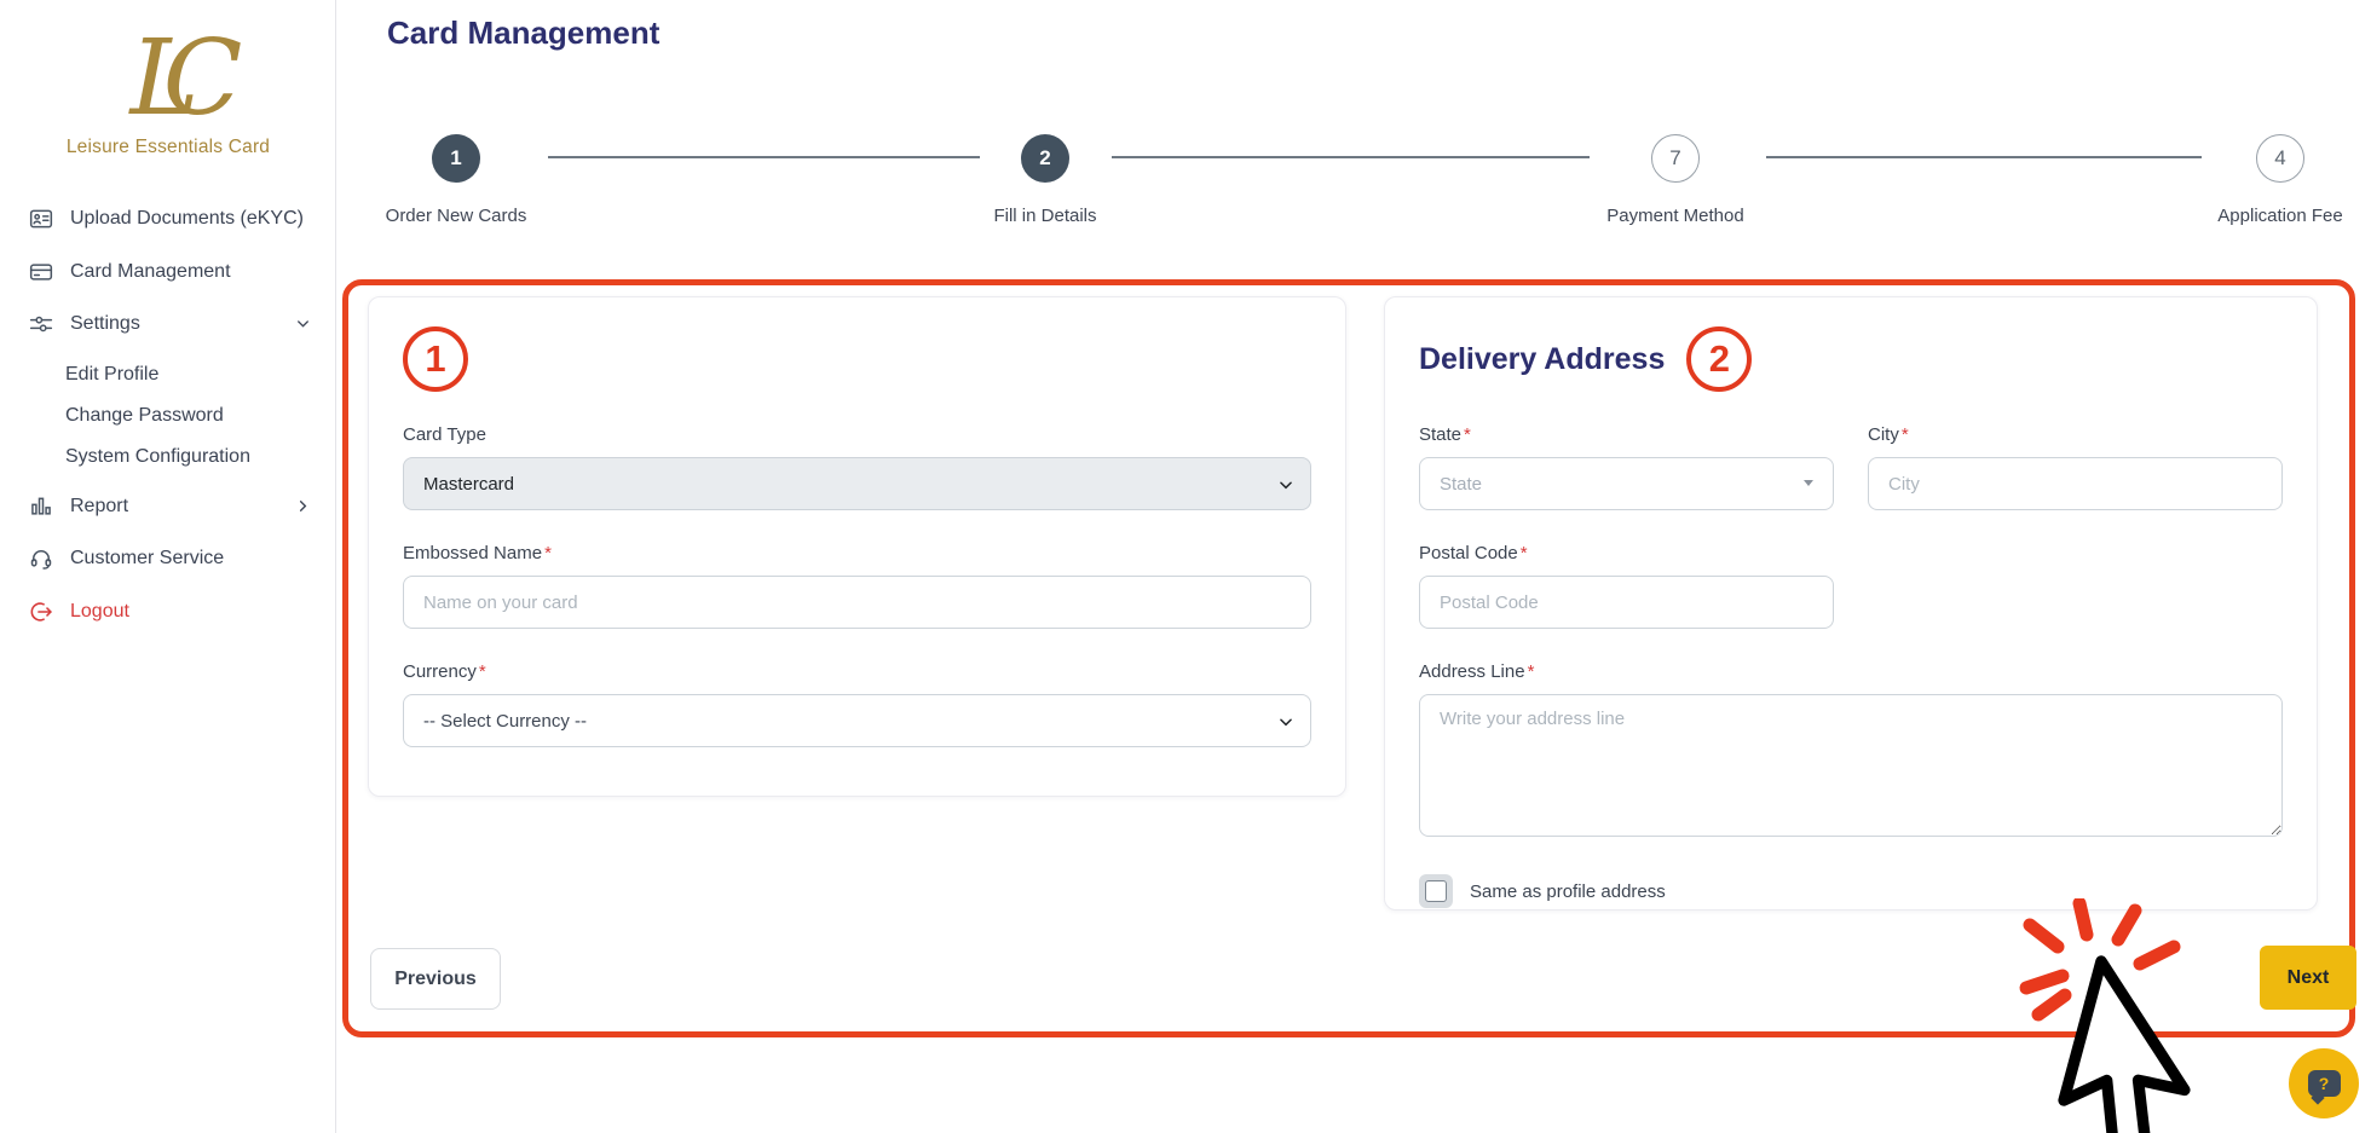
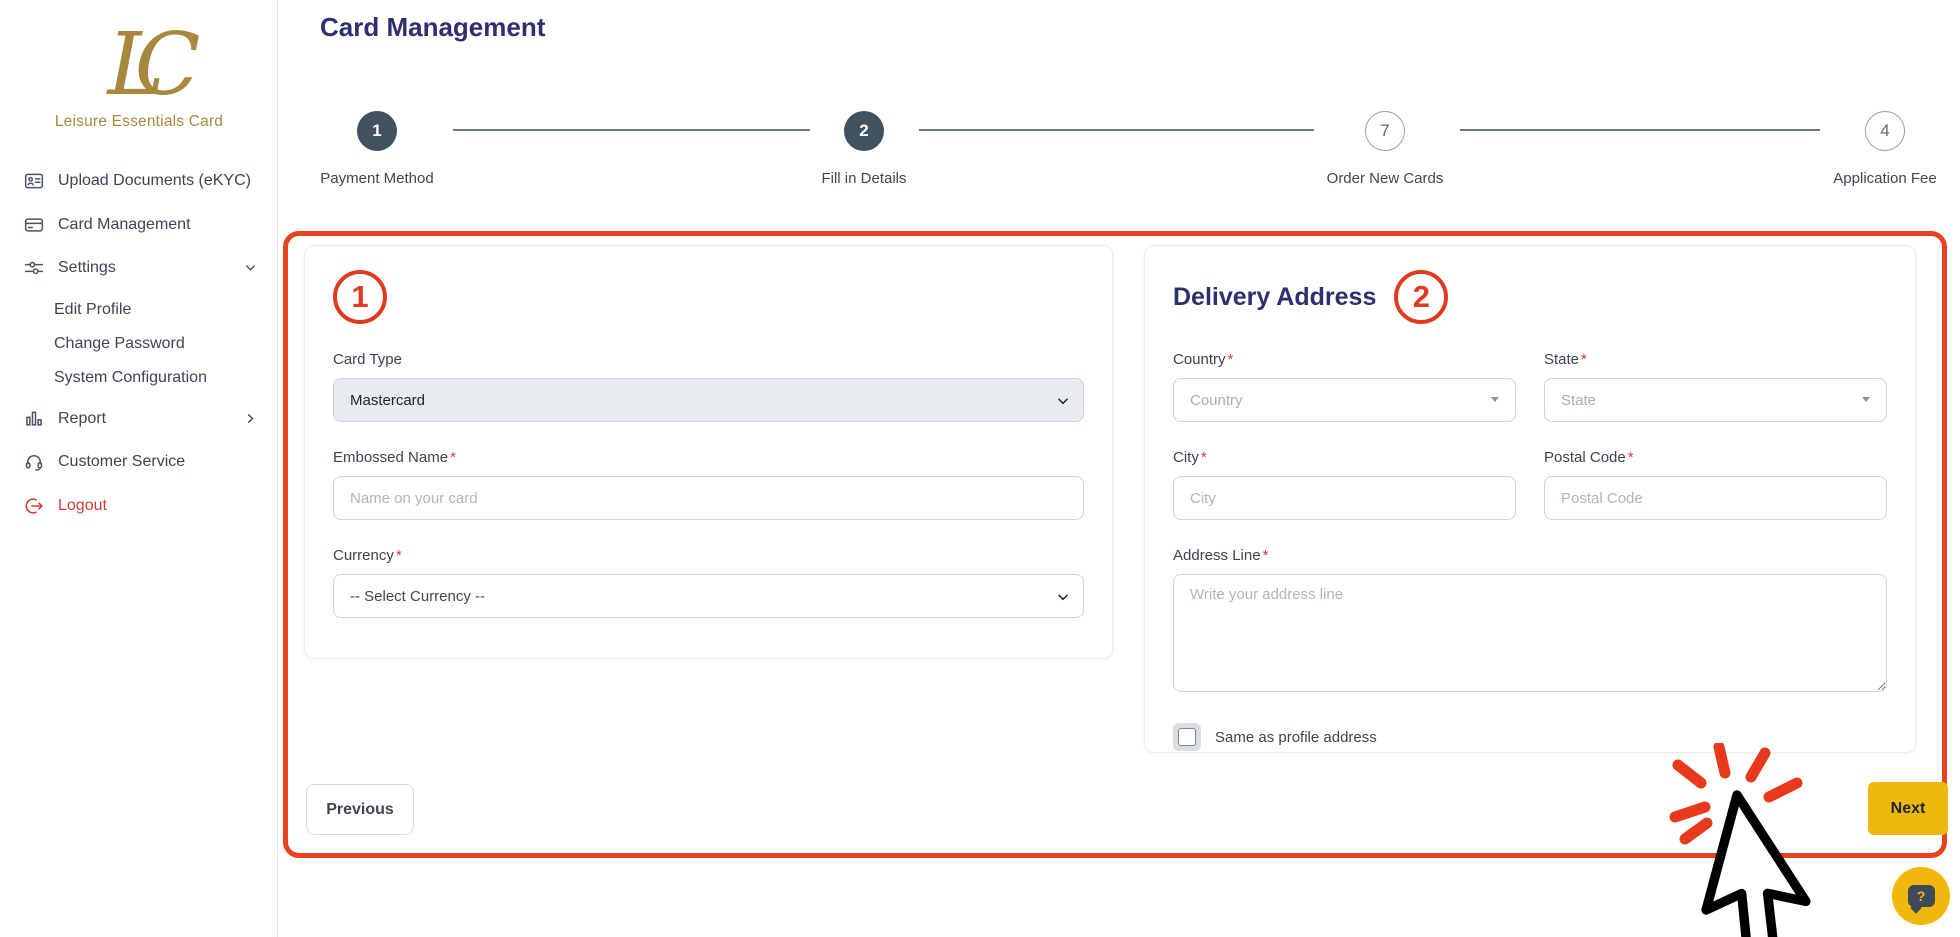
  LC
  Leisure Essentials Card
  Upload Documents (eKYC)
  Card Management
  Settings
  Edit Profile
  Change Password
  System Configuration
  Report
  Customer Service
  Logout
  Card Management
  1
  2
  7
  4
- Order New Cards
+ Payment Method
  Fill in Details
- Payment Method
+ Order New Cards
  Application Fee
  1
  Card Type
  Mastercard
  Embossed Name*
  Name on your card
  Currency*
  -- Select Currency --
  Delivery Address
  2
+ Country*
+ Country
  State*
  State
  City*
  City
  Postal Code*
  Postal Code
  Address Line*
  Write your address line
  Same as profile address
  Previous
  Next
  ?
